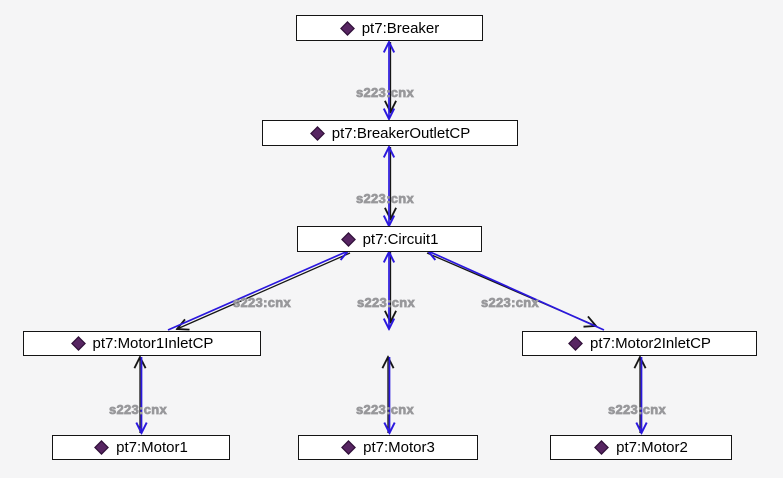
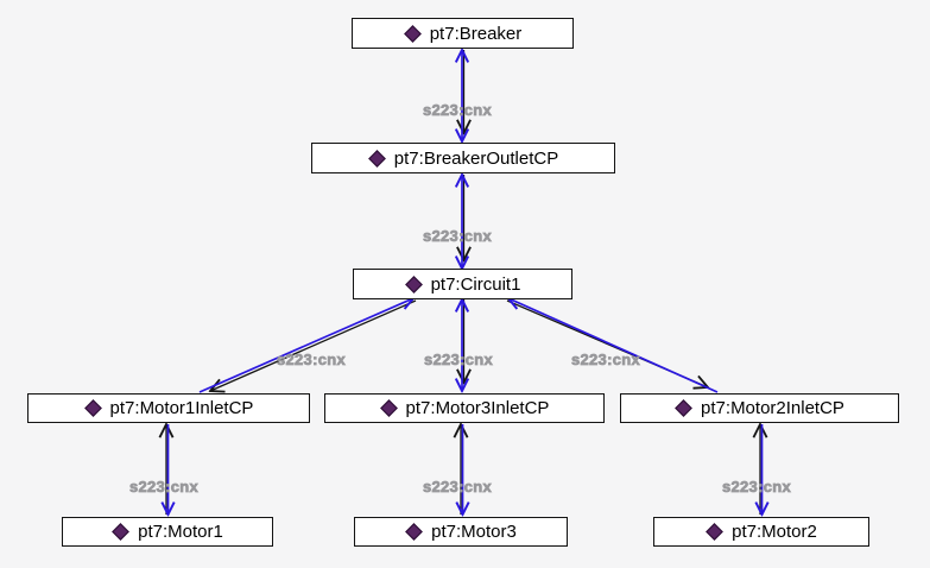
  s223:cnx
  s223:cnx
  s223:cnx
  s223:cnx
  s223:cnx
  s223:cnx
  s223:cnx
  s223:cnx
  pt7:Breaker
  pt7:BreakerOutletCP
  pt7:Circuit1
  pt7:Motor1InletCP
+ pt7:Motor3InletCP
  pt7:Motor2InletCP
  pt7:Motor1
  pt7:Motor3
  pt7:Motor2
